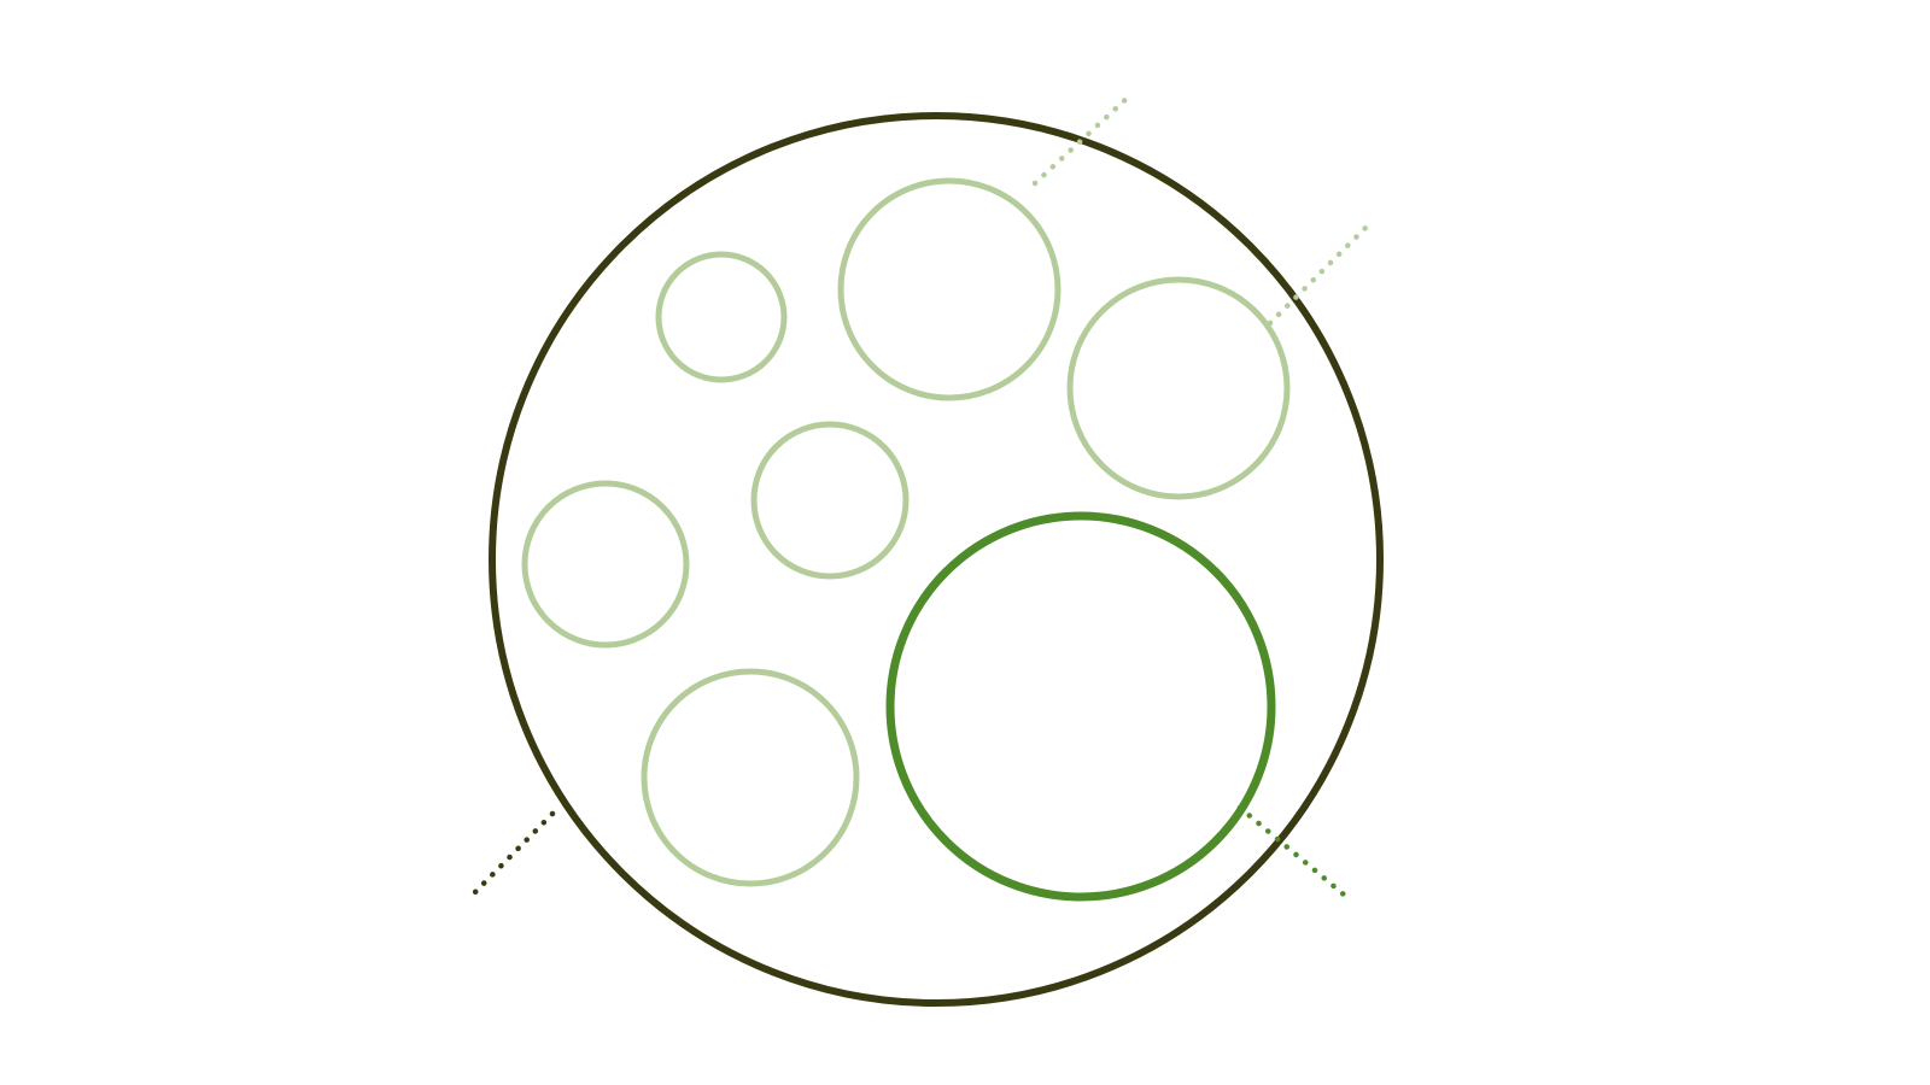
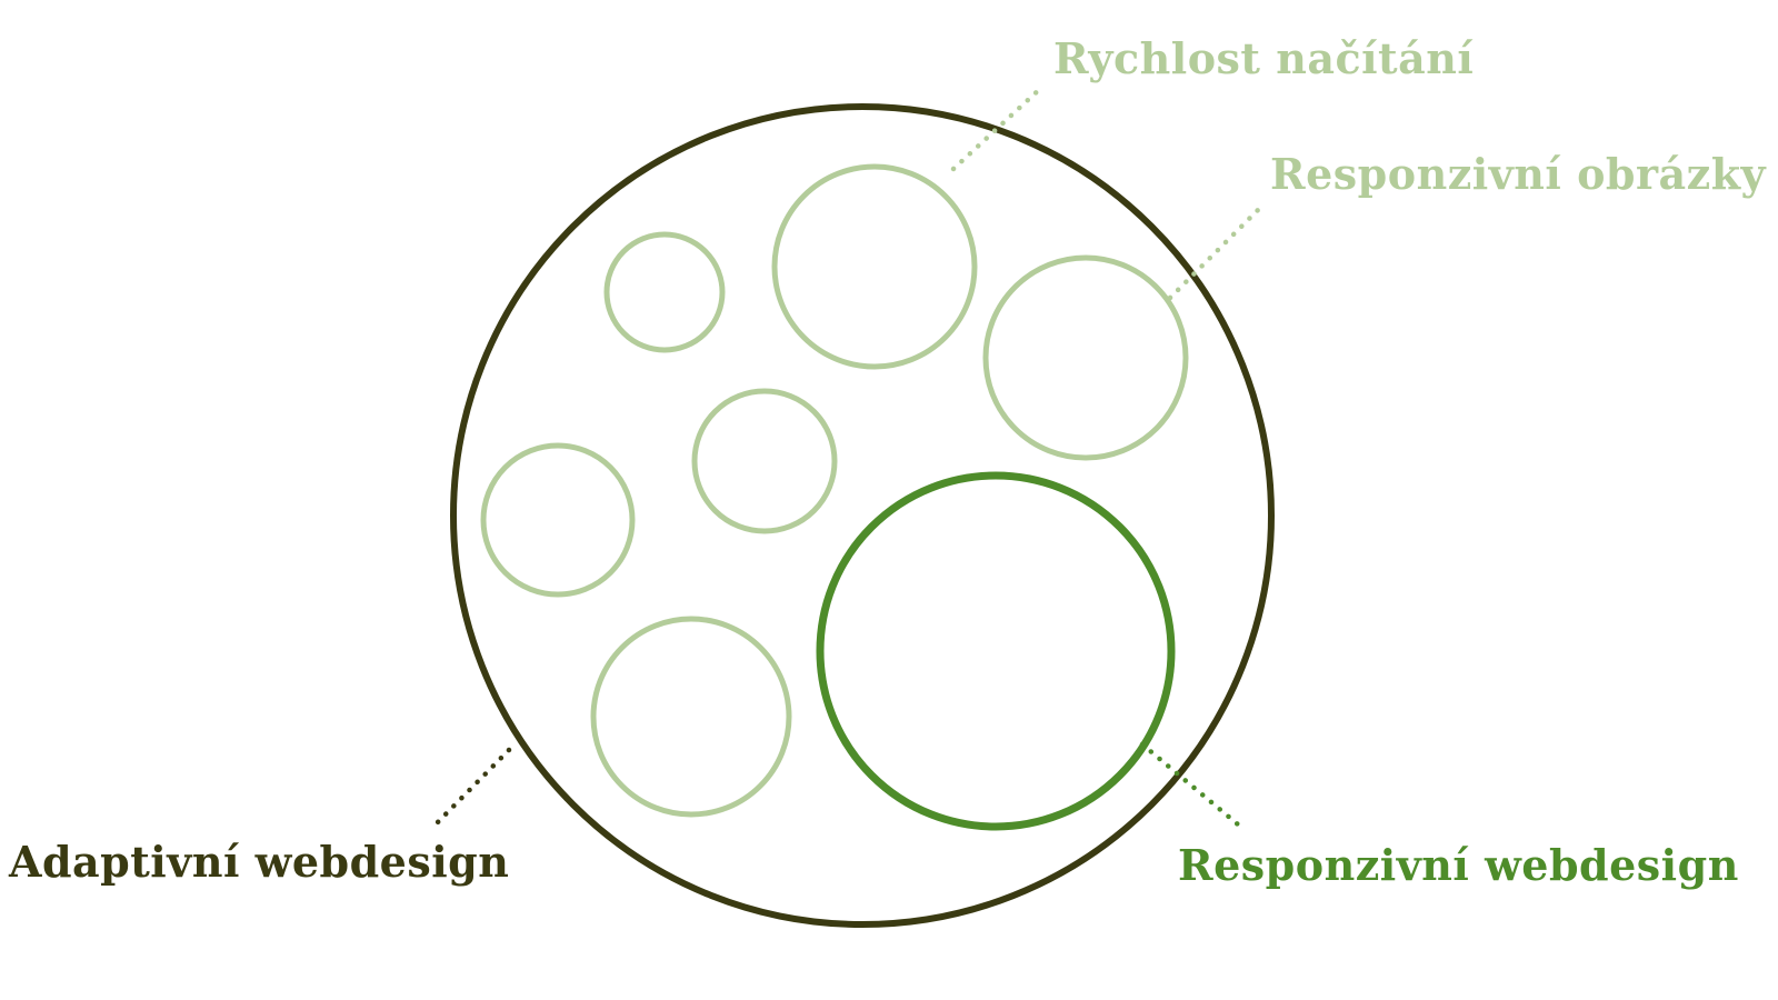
+ Rychlost načítání
+ Responzivní obrázky
+ Adaptivní webdesign
+ Responzivní webdesign
